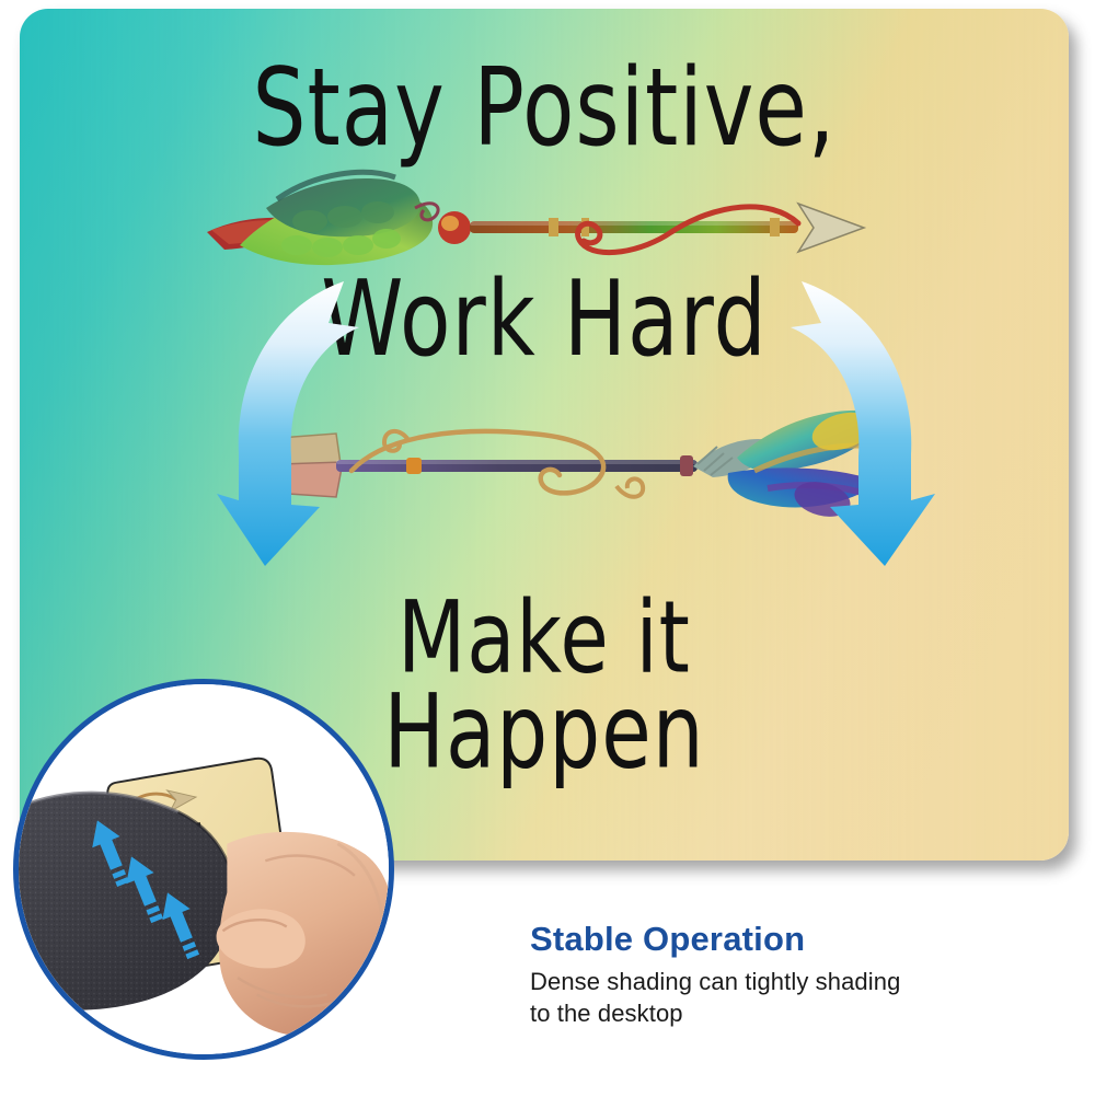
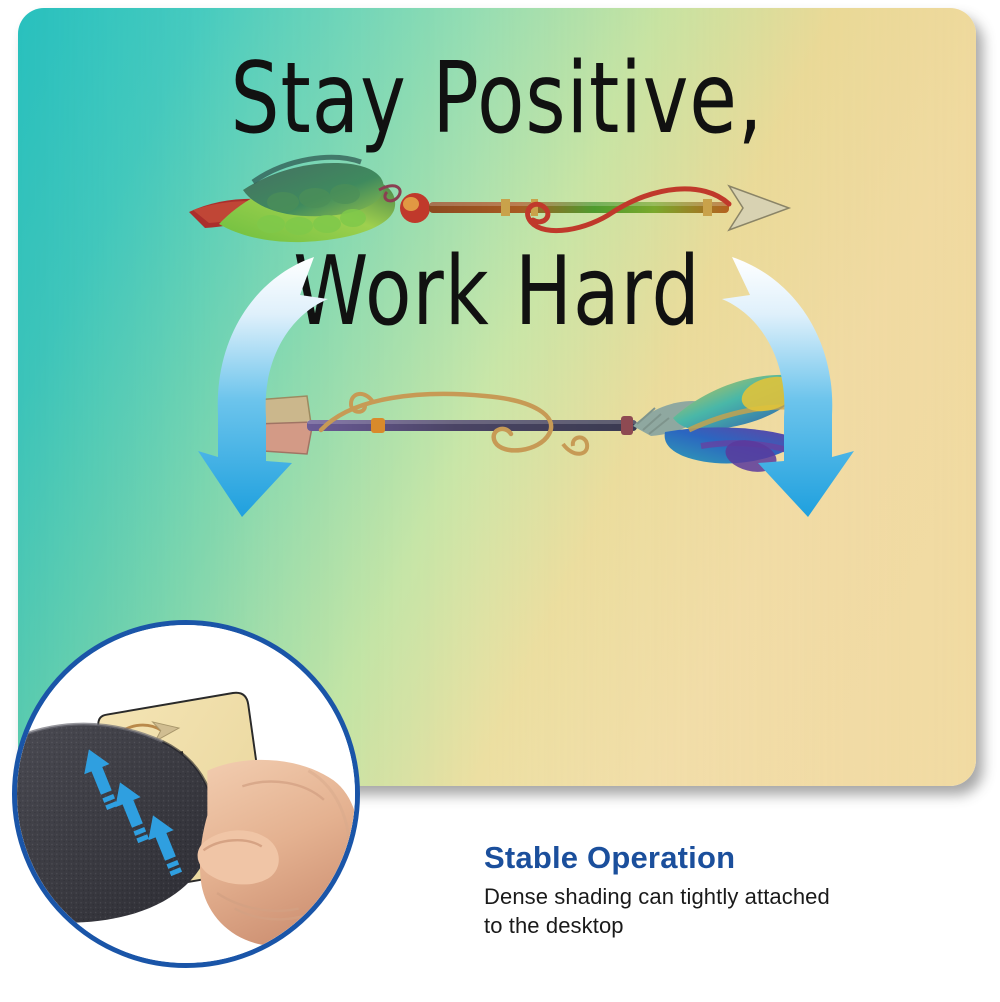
  Stay Positive,
  Work Hard
- Make it
- Happen
  Stable Operation
- Dense shading can tightly shading
+ Dense shading can tightly attached
  to the desktop
